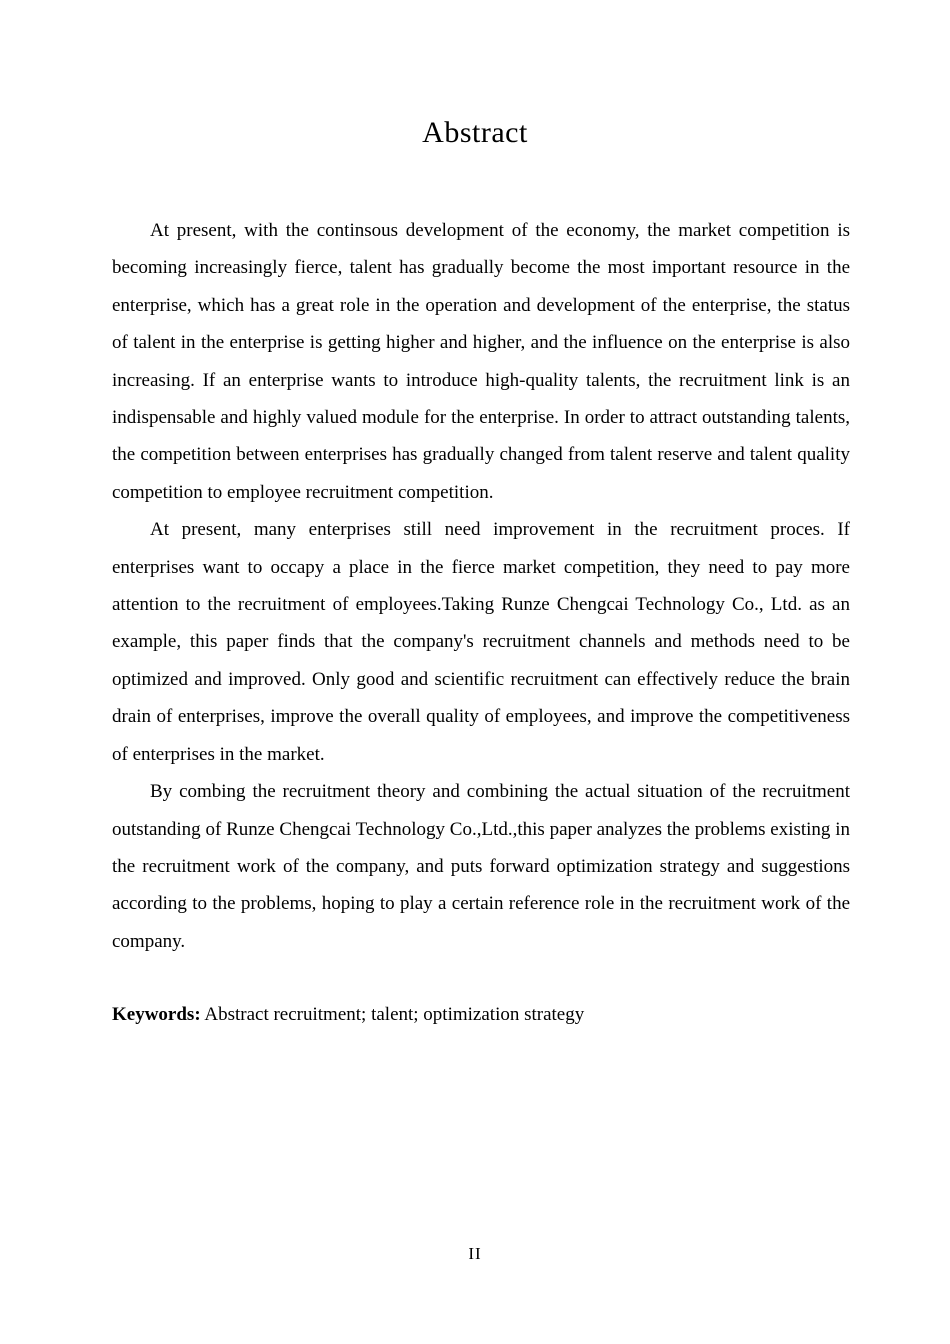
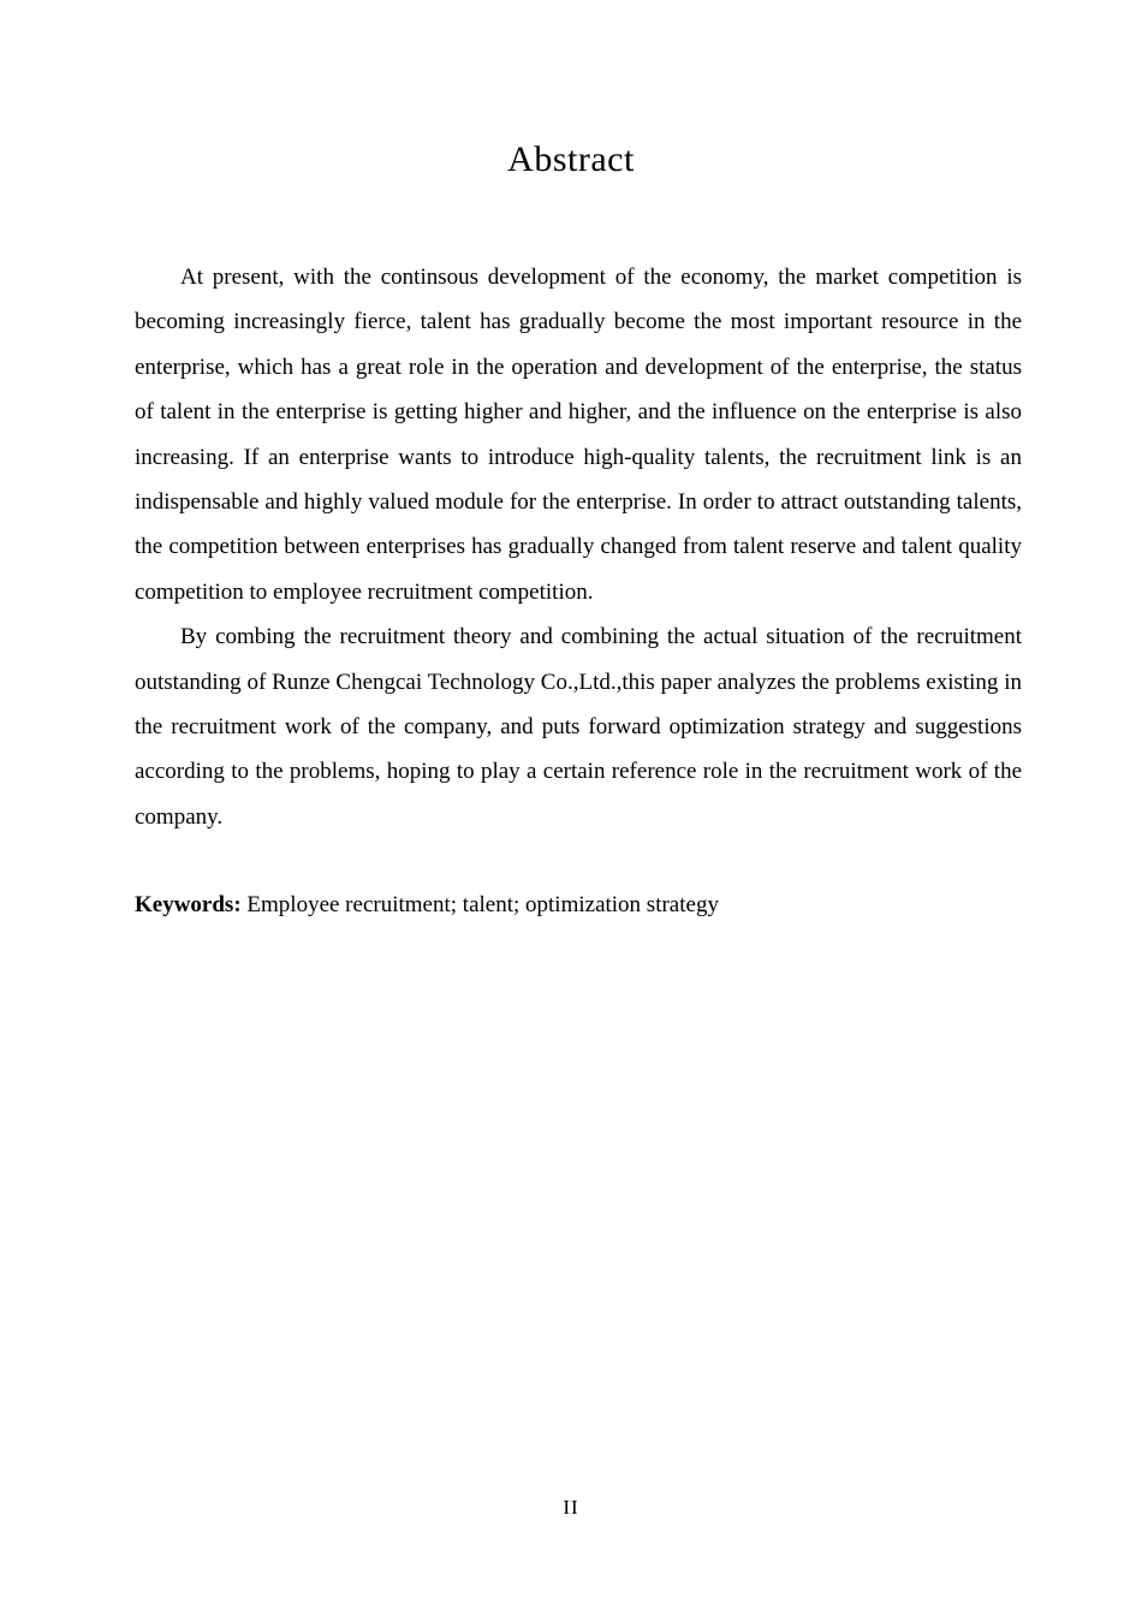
  Abstract
  At present, with the continsous development of the economy, the market competition is becoming increasingly fierce, talent has gradually become the most important resource in the enterprise, which has a great role in the operation and development of the enterprise, the status of talent in the enterprise is getting higher and higher, and the influence on the enterprise is also increasing. If an enterprise wants to introduce high-quality talents, the recruitment link is an indispensable and highly valued module for the enterprise. In order to attract outstanding talents, the competition between enterprises has gradually changed from talent reserve and talent quality competition to employee recruitment competition.
- At present, many enterprises still need improvement in the recruitment proces. If enterprises want to occapy a place in the fierce market competition, they need to pay more attention to the recruitment of employees.Taking Runze Chengcai Technology Co., Ltd. as an example, this paper finds that the company's recruitment channels and methods need to be optimized and improved. Only good and scientific recruitment can effectively reduce the brain drain of enterprises, improve the overall quality of employees, and improve the competitiveness of enterprises in the market.
  By combing the recruitment theory and combining the actual situation of the recruitment outstanding of Runze Chengcai Technology Co.,Ltd.,this paper analyzes the problems existing in the recruitment work of the company, and puts forward optimization strategy and suggestions according to the problems, hoping to play a certain reference role in the recruitment work of the company.
- Keywords: Abstract recruitment; talent; optimization strategy
+ Keywords: Employee recruitment; talent; optimization strategy
  II
